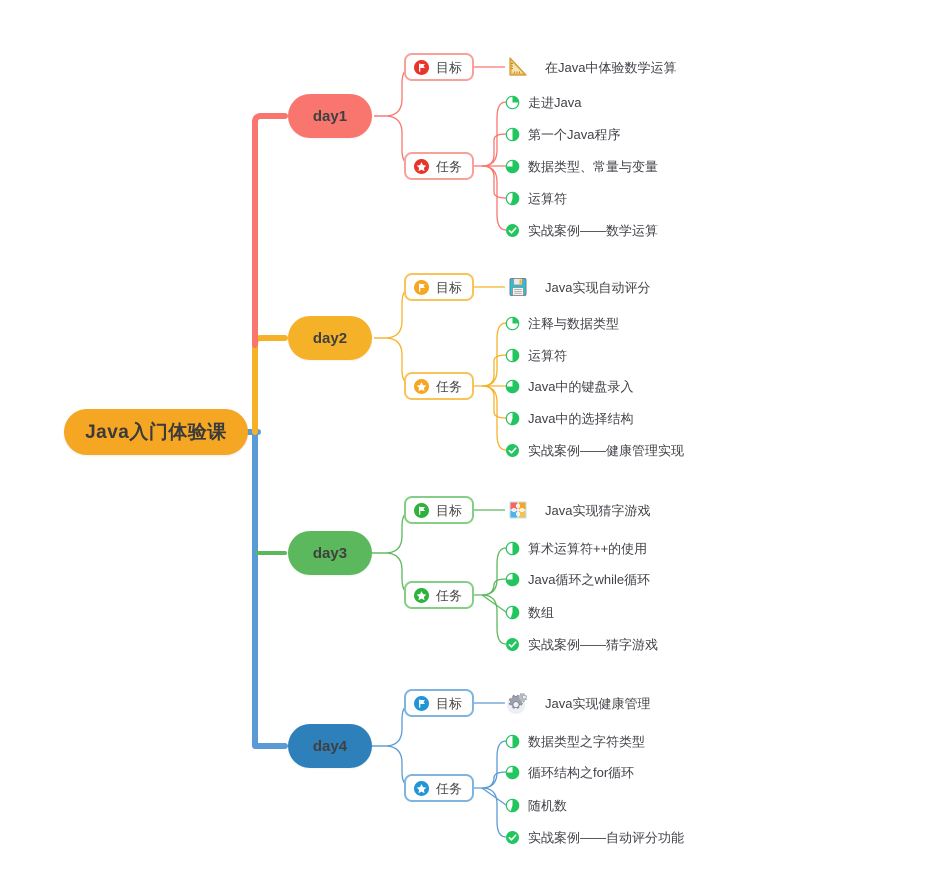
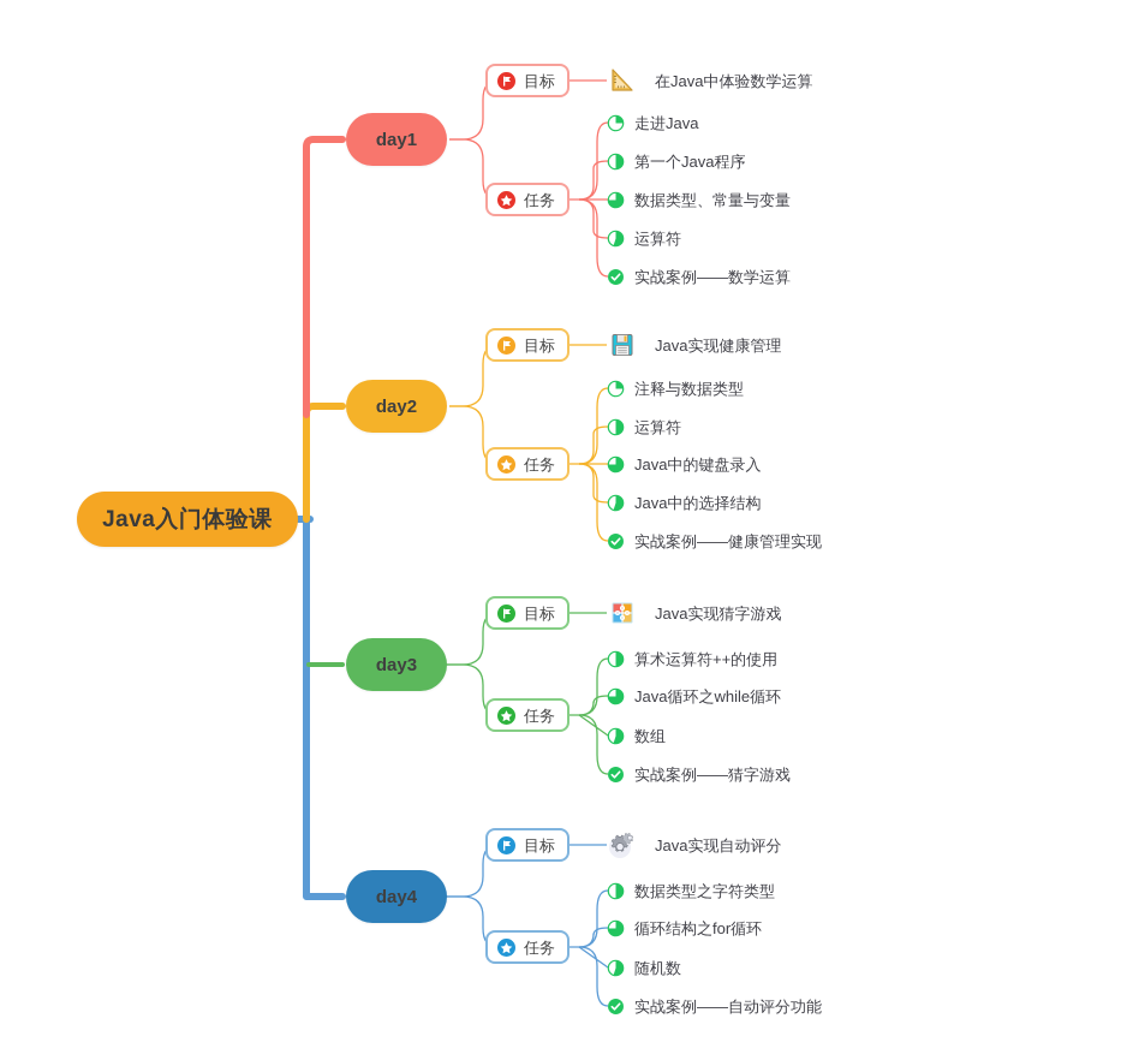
  Java入门体验课
  day1
  目标
  在Java中体验数学运算
  任务
  走进Java
  第一个Java程序
  数据类型、常量与变量
  运算符
  实战案例——数学运算
  day2
  目标
- Java实现自动评分
+ Java实现健康管理
  任务
  注释与数据类型
  运算符
  Java中的键盘录入
  Java中的选择结构
  实战案例——健康管理实现
  day3
  目标
  Java实现猜字游戏
  任务
  算术运算符++的使用
  Java循环之while循环
  数组
  实战案例——猜字游戏
  day4
  目标
- Java实现健康管理
+ Java实现自动评分
  任务
  数据类型之字符类型
  循环结构之for循环
  随机数
  实战案例——自动评分功能
